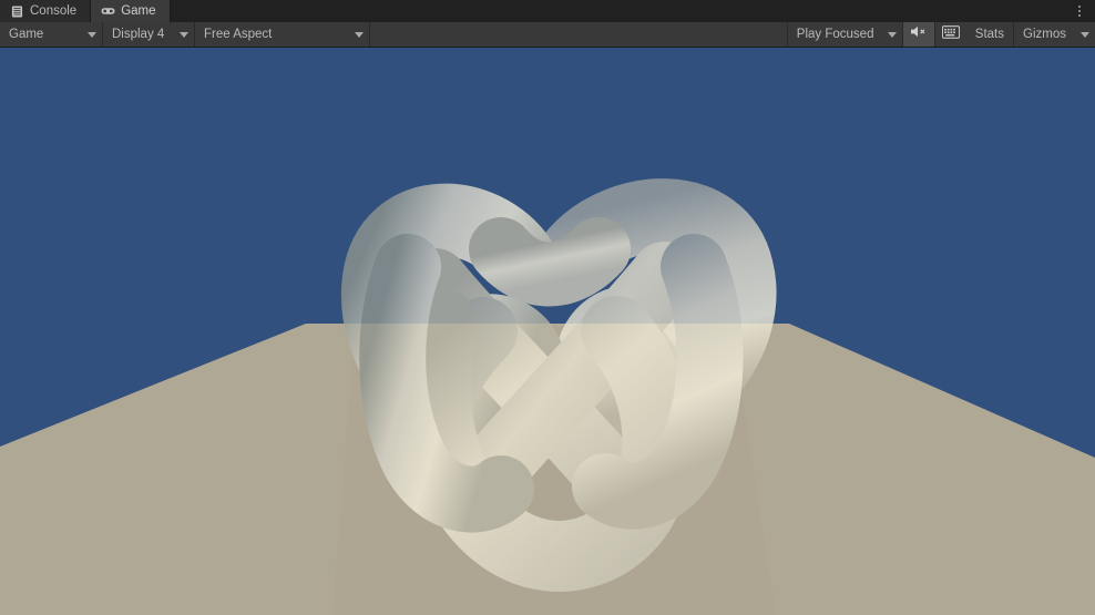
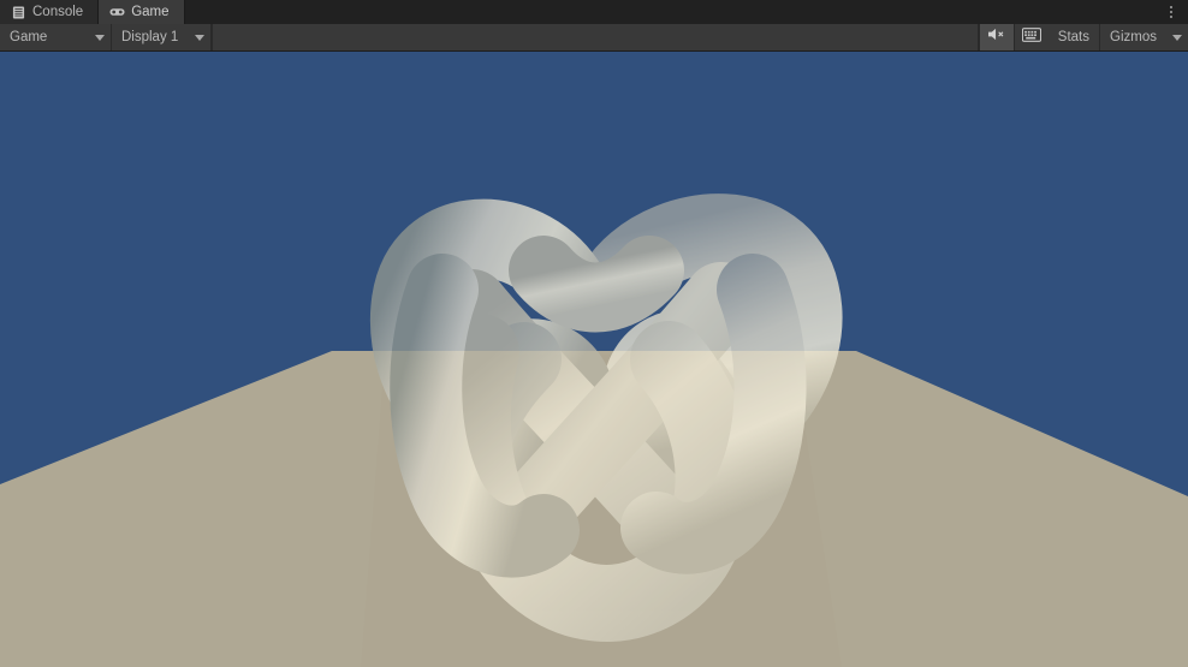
  Console
  Game
  Game
- Display 4
+ Display 1
- Free Aspect
- Play Focused
  Stats
  Gizmos
